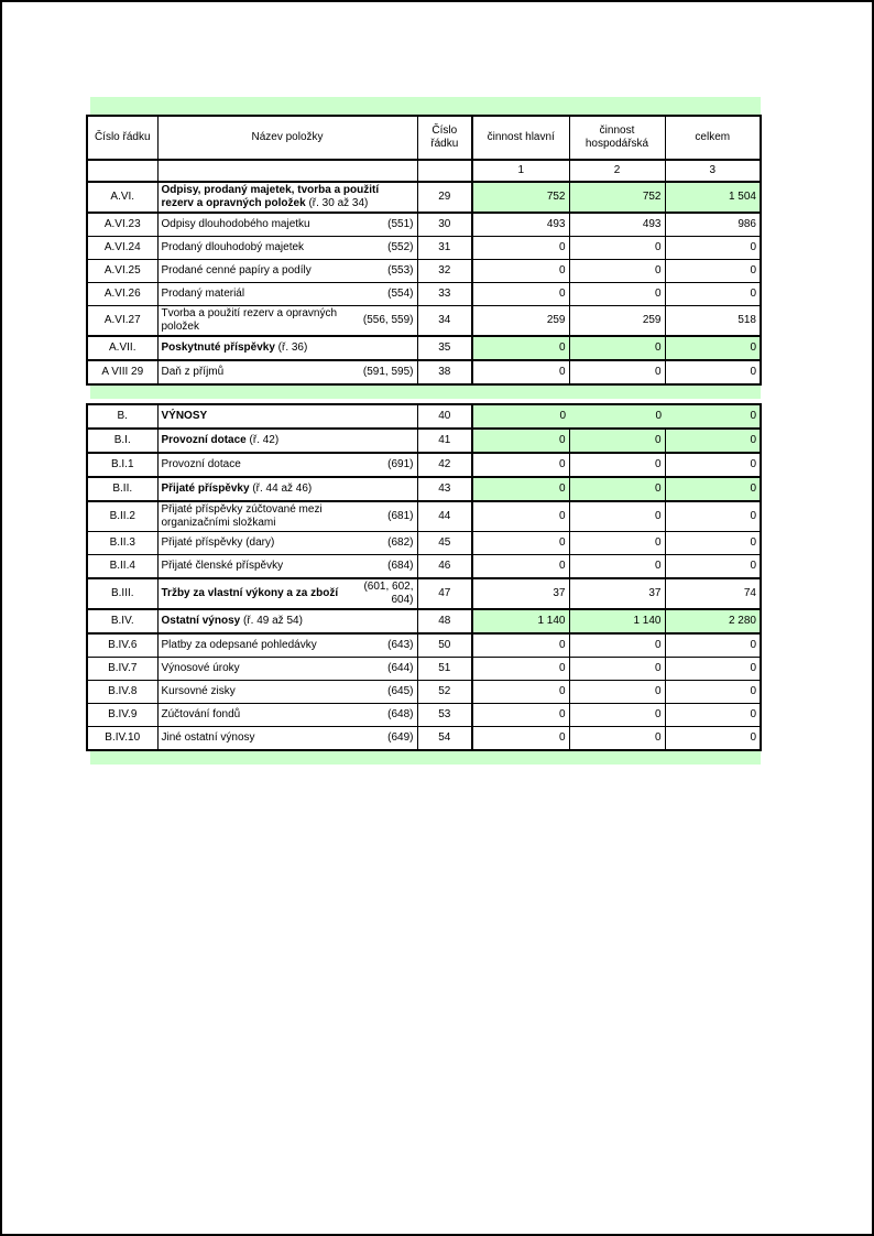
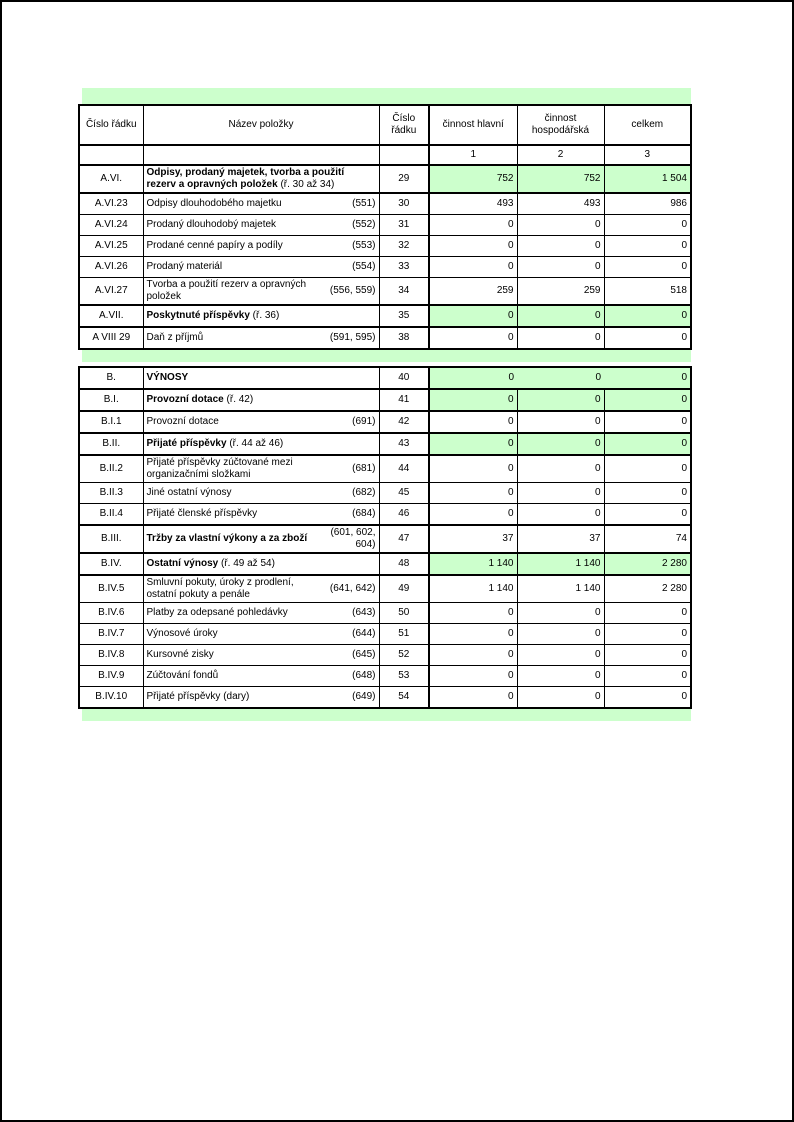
  Číslo řádku	Název položky	Číslo řádku	činnost hlavní	činnost hospodářská	celkem
  			1	2	3
  A.VI.	Odpisy, prodaný majetek, tvorba a použití rezerv a opravných položek (ř. 30 až 34)	29	752	752	1 504
  A.VI.23	Odpisy dlouhodobého majetku (551)	30	493	493	986
  A.VI.24	Prodaný dlouhodobý majetek (552)	31	0	0	0
  A.VI.25	Prodané cenné papíry a podíly (553)	32	0	0	0
  A.VI.26	Prodaný materiál (554)	33	0	0	0
  A.VI.27	Tvorba a použití rezerv a opravných položek (556, 559)	34	259	259	518
  A.VII.	Poskytnuté příspěvky (ř. 36)	35	0	0	0
  A VIII 29	Daň z příjmů (591, 595)	38	0	0	0
  B.	VÝNOSY	40	0	0	0
  B.I.	Provozní dotace (ř. 42)	41	0	0	0
  B.I.1	Provozní dotace (691)	42	0	0	0
  B.II.	Přijaté příspěvky (ř. 44 až 46)	43	0	0	0
  B.II.2	Přijaté příspěvky zúčtované mezi organizačními složkami (681)	44	0	0	0
- B.II.3	Přijaté příspěvky (dary) (682)	45	0	0	0
+ B.II.3	Jiné ostatní výnosy (682)	45	0	0	0
  B.II.4	Přijaté členské příspěvky (684)	46	0	0	0
  B.III.	Tržby za vlastní výkony a za zboží (601, 602, 604)	47	37	37	74
  B.IV.	Ostatní výnosy (ř. 49 až 54)	48	1 140	1 140	2 280
+ B.IV.5	Smluvní pokuty, úroky z prodlení, ostatní pokuty a penále (641, 642)	49	1 140	1 140	2 280
  B.IV.6	Platby za odepsané pohledávky (643)	50	0	0	0
  B.IV.7	Výnosové úroky (644)	51	0	0	0
  B.IV.8	Kursovné zisky (645)	52	0	0	0
  B.IV.9	Zúčtování fondů (648)	53	0	0	0
- B.IV.10	Jiné ostatní výnosy (649)	54	0	0	0
+ B.IV.10	Přijaté příspěvky (dary) (649)	54	0	0	0
